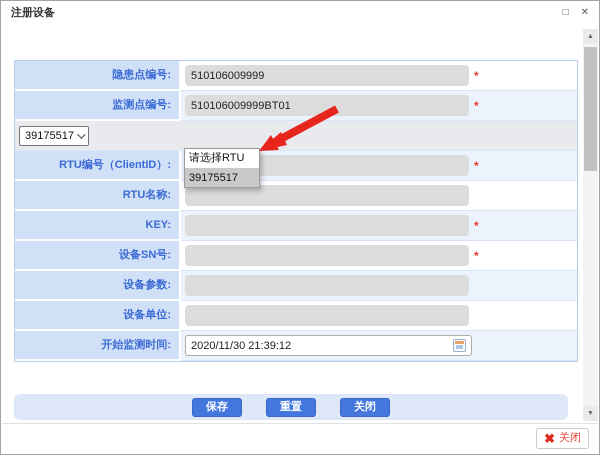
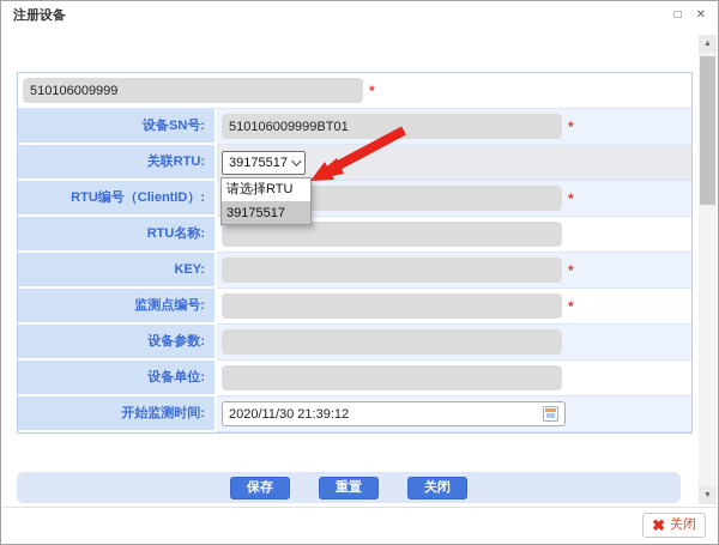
  注册设备
  □
  ✕
- 隐患点编号:
  510106009999
  *
- 监测点编号:
+ 设备SN号:
  510106009999BT01
  *
+ 关联RTU:
  39175517
  RTU编号（ClientID）:
  *
  RTU名称:
  KEY:
  *
- 设备SN号:
+ 监测点编号:
  *
  设备参数:
  设备单位:
  开始监测时间:
  2020/11/30 21:39:12
  请选择RTU
  39175517
  保存
  重置
  关闭
  ✖
  关闭
